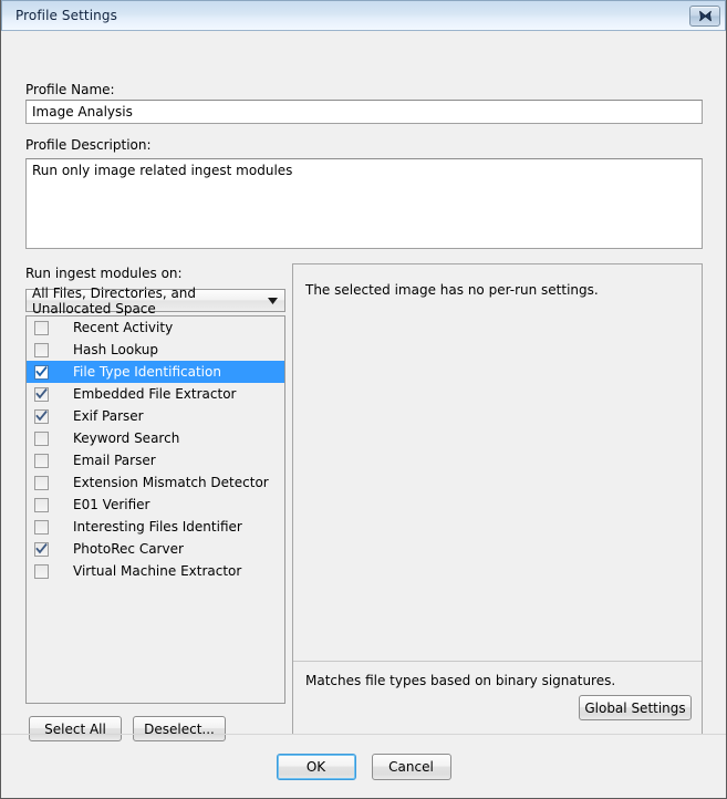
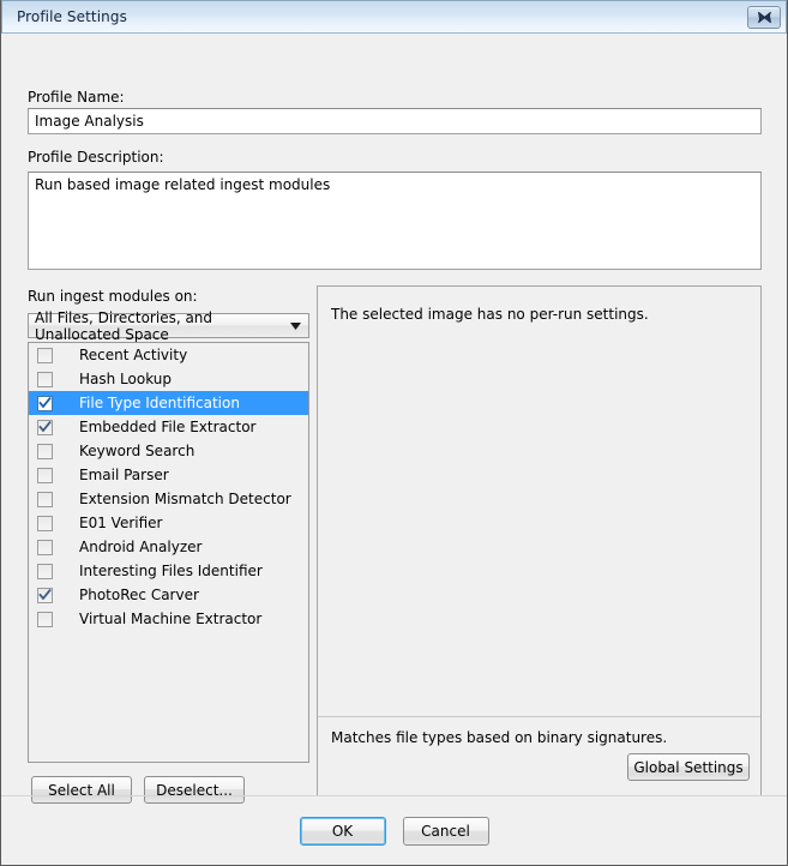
  Profile Settings
  Profile Name:
  Image Analysis
  Profile Description:
- Run only image related ingest modules
+ Run based image related ingest modules
  Run ingest modules on:
  All Files, Directories, and Unallocated Space
  Recent Activity
  Hash Lookup
  File Type Identification
  Embedded File Extractor
- Exif Parser
  Keyword Search
  Email Parser
  Extension Mismatch Detector
  E01 Verifier
+ Android Analyzer
  Interesting Files Identifier
  PhotoRec Carver
  Virtual Machine Extractor
  Select All
  Deselect...
  The selected image has no per-run settings.
  Matches file types based on binary signatures.
  Global Settings
  OK
  Cancel
